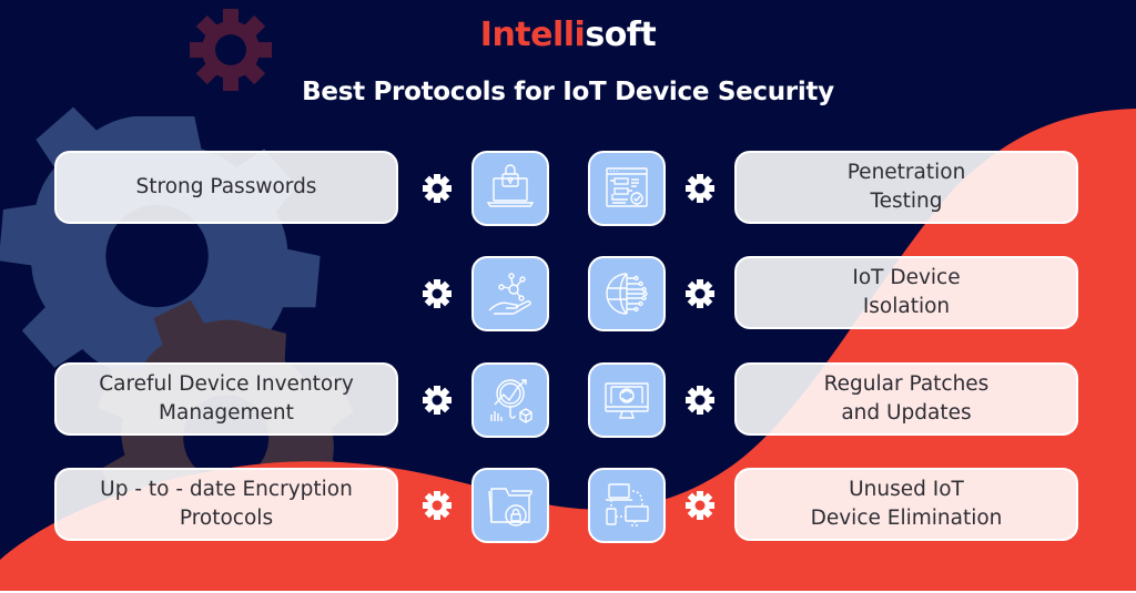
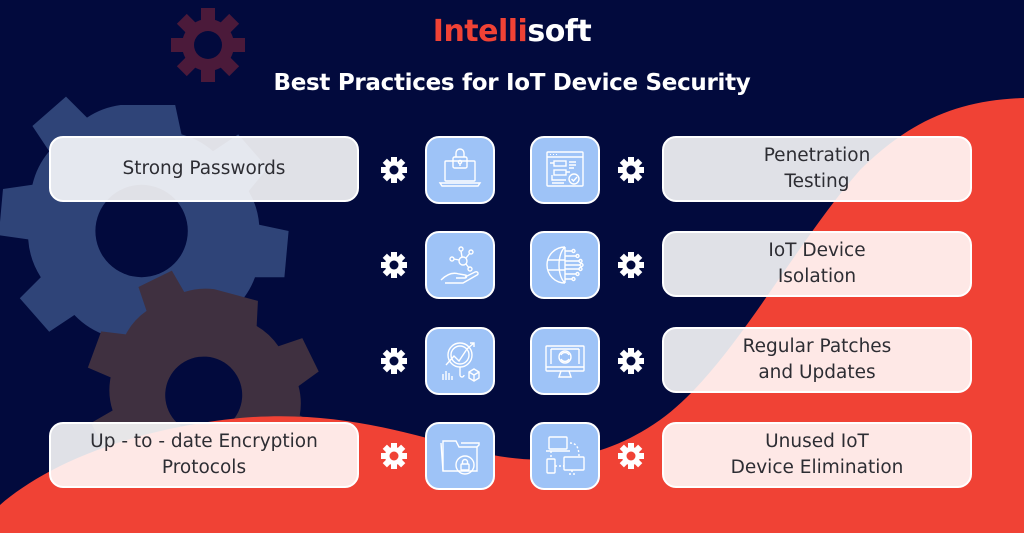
  Intellisoft
- Best Protocols for IoT Device Security
+ Best Practices for IoT Device Security
  Strong Passwords
- Careful Device Inventory
- Management
  Up - to - date Encryption
  Protocols
  Penetration
  Testing
  IoT Device
  Isolation
  Regular Patches
  and Updates
  Unused IoT
  Device Elimination
